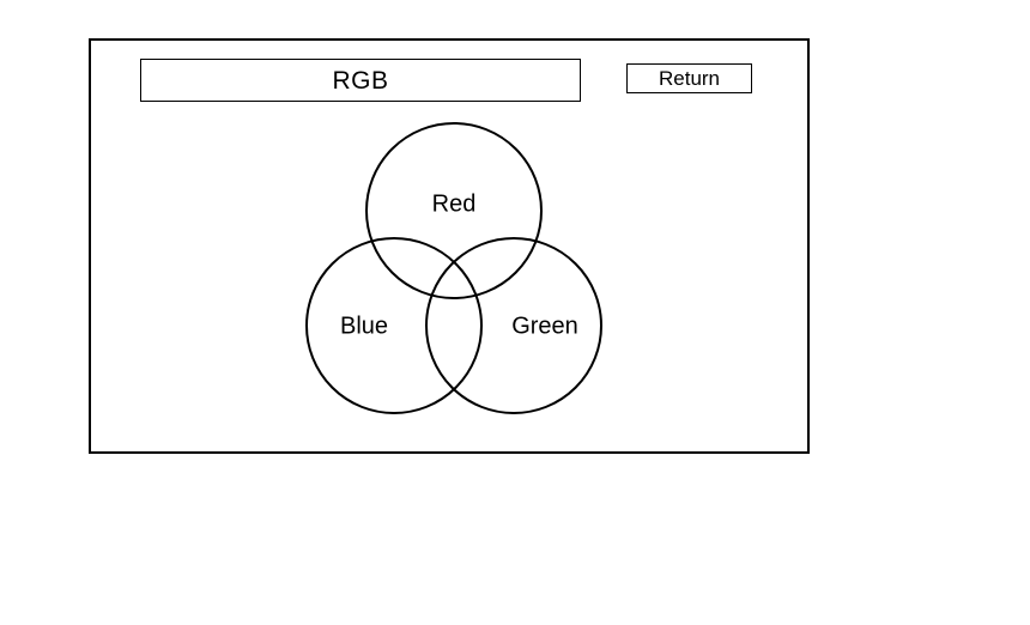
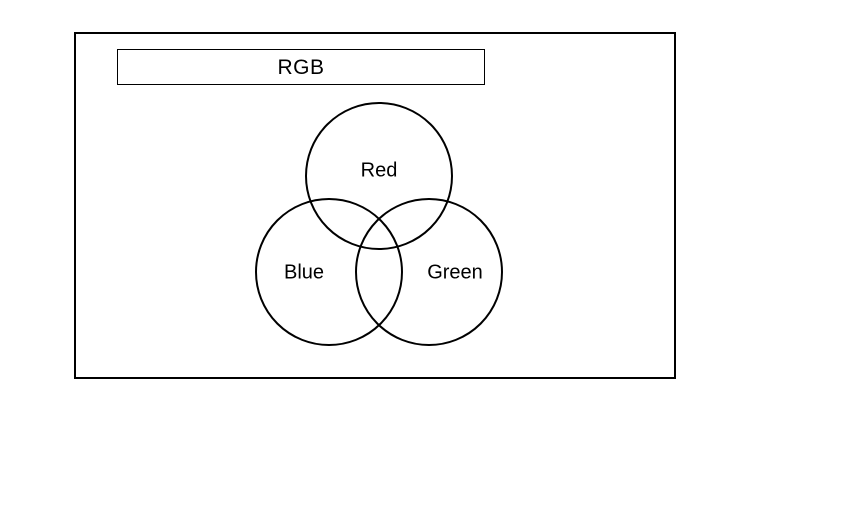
  RGB
- Return
  Red
  Blue
  Green
